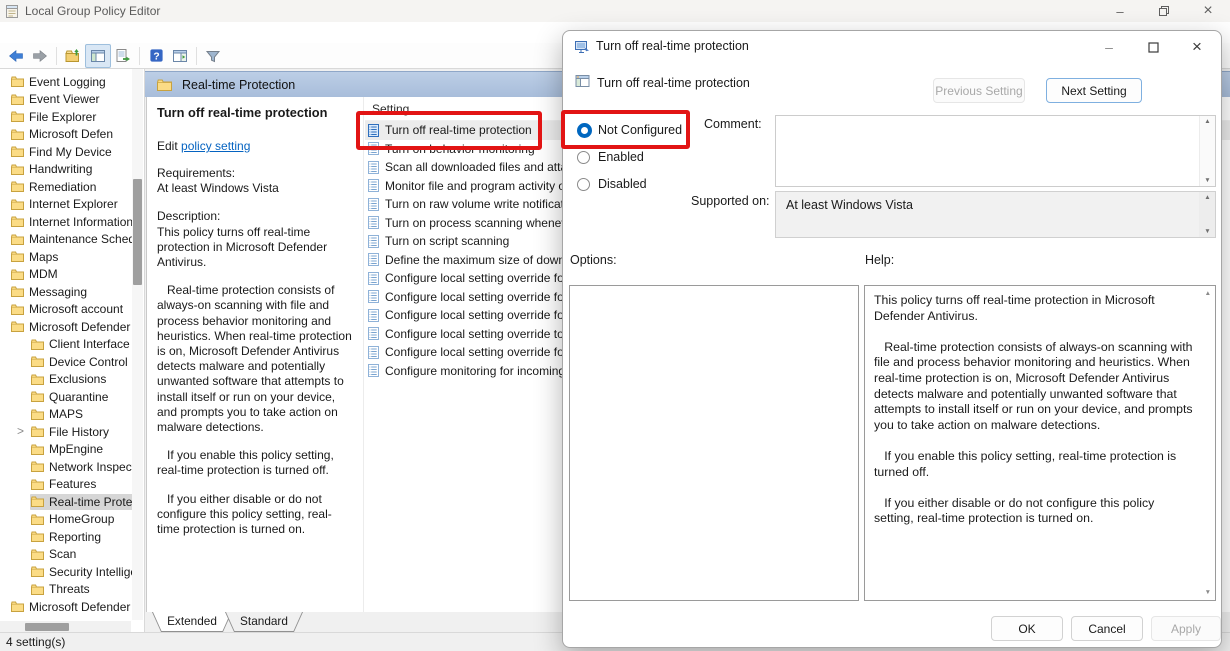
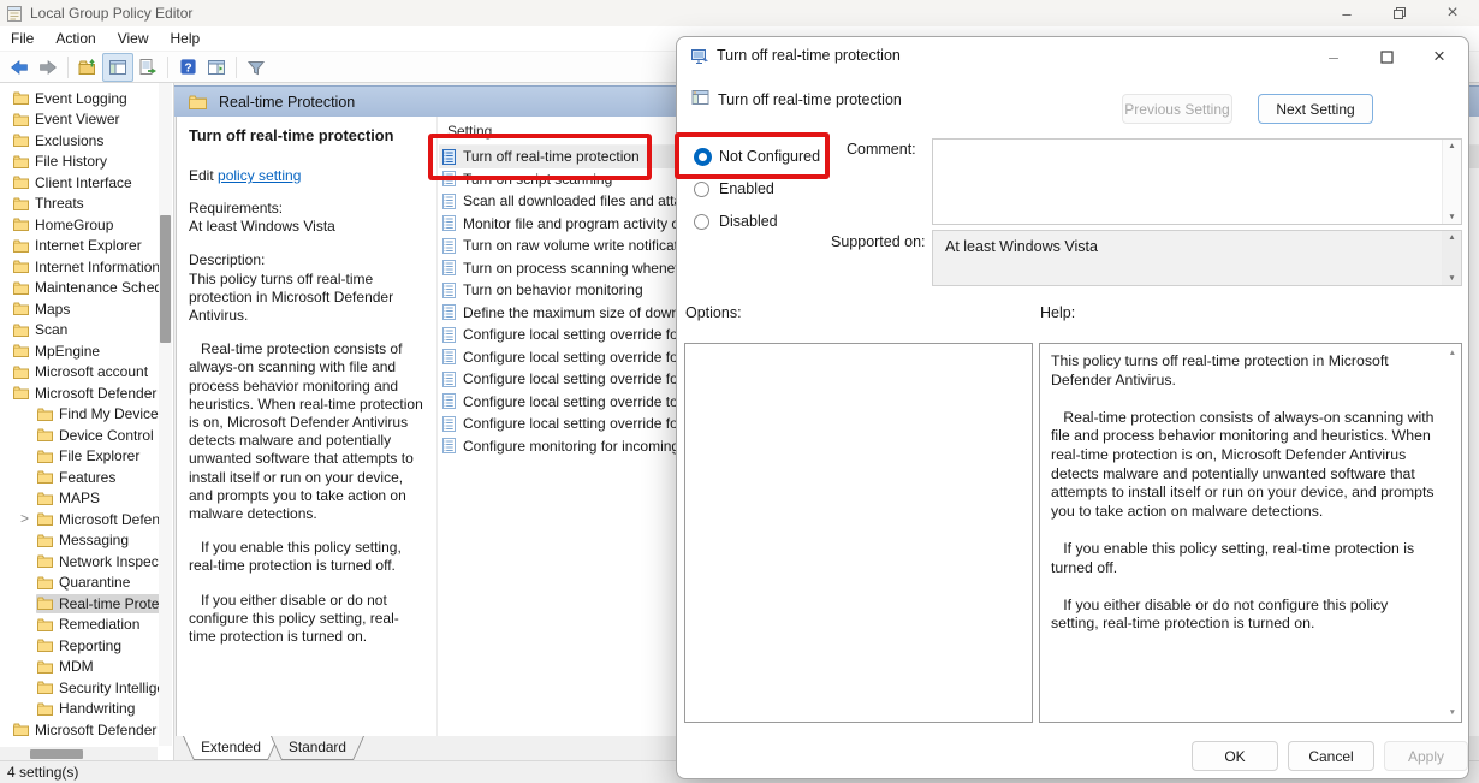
  Local Group Policy Editor
  –
  ×
+ File
+ Action
+ View
+ Help
  ?
  Event Logging
  Event Viewer
- File Explorer
+ Exclusions
- Microsoft Defen
+ File History
- Find My Device
+ Client Interface
- Handwriting
+ Threats
- Remediation
+ HomeGroup
  Internet Explorer
  Internet Information
  Maintenance Sche
  Maps
- MDM
+ Scan
- Messaging
+ MpEngine
  Microsoft account
  Microsoft Defender
- Client Interface
+ Find My Device
  Device Control
- Exclusions
+ File Explorer
- Quarantine
+ Features
  MAPS
  >
- File History
+ Microsoft Defen
- MpEngine
+ Messaging
  Network Inspec
- Features
+ Quarantine
  Real-time Prote
- HomeGroup
+ Remediation
  Reporting
- Scan
+ MDM
  Security Intellig
- Threats
+ Handwriting
  Microsoft Defender
  Real-time Protection
  Turn off real-time protection
  Edit policy setting
  Requirements:
  At least Windows Vista
  Description:
  This policy turns off real-time protection in Microsoft Defender Antivirus.
  Real-time protection consists of always-on scanning with file and process behavior monitoring and heuristics. When real-time protection is on, Microsoft Defender Antivirus detects malware and potentially unwanted software that attempts to install itself or run on your device, and prompts you to take action on malware detections.
  If you enable this policy setting, real-time protection is turned off.
  If you either disable or do not configure this policy setting, real-time protection is turned on.
  Setting
  Turn off real-time protection
- Turn on behavior monitoring
+ Turn on script scanning
  Scan all downloaded files and att
  Monitor file and program activity
  Turn on raw volume write notifica
  Turn on process scanning whene
- Turn on script scanning
+ Turn on behavior monitoring
  Define the maximum size of dow
  Configure local setting override fo
  Configure local setting override fo
  Configure local setting override fo
  Configure local setting override to
  Configure local setting override fo
  Configure monitoring for incomin
  Extended
  Standard
  4 setting(s)
  Turn off real-time protection
  –
  ×
  Turn off real-time protection
  Previous Setting
  Next Setting
  Not Configured
  Enabled
  Disabled
  Comment:
  Supported on:
  At least Windows Vista
  Options:
  Help:
  This policy turns off real-time protection in Microsoft Defender Antivirus.
  Real-time protection consists of always-on scanning with file and process behavior monitoring and heuristics. When real-time protection is on, Microsoft Defender Antivirus detects malware and potentially unwanted software that attempts to install itself or run on your device, and prompts you to take action on malware detections.
  If you enable this policy setting, real-time protection is turned off.
  If you either disable or do not configure this policy setting, real-time protection is turned on.
  OK
  Cancel
  Apply
